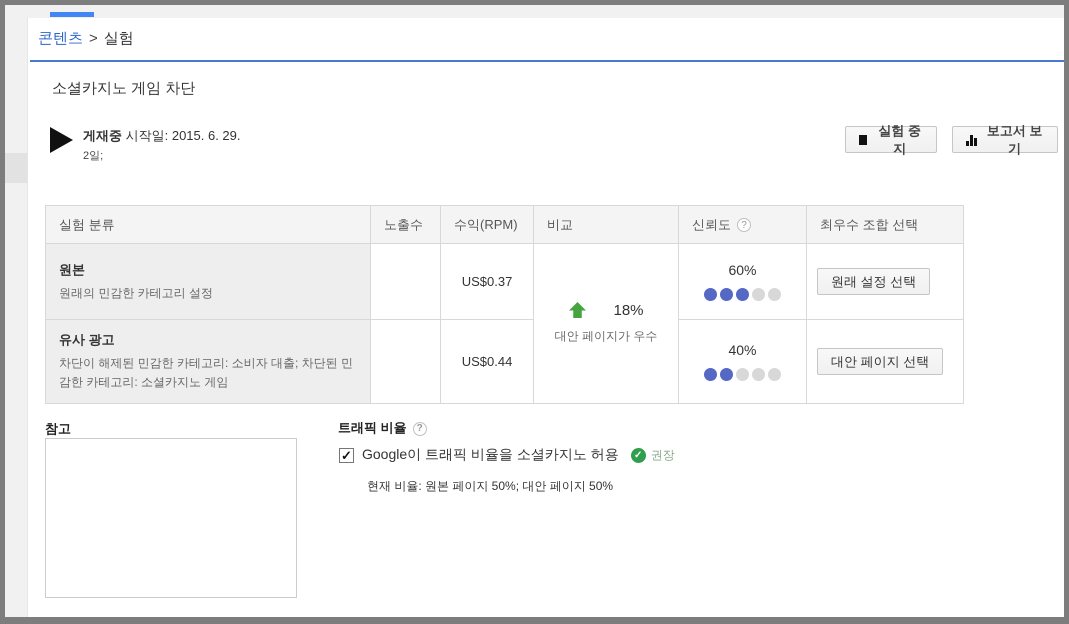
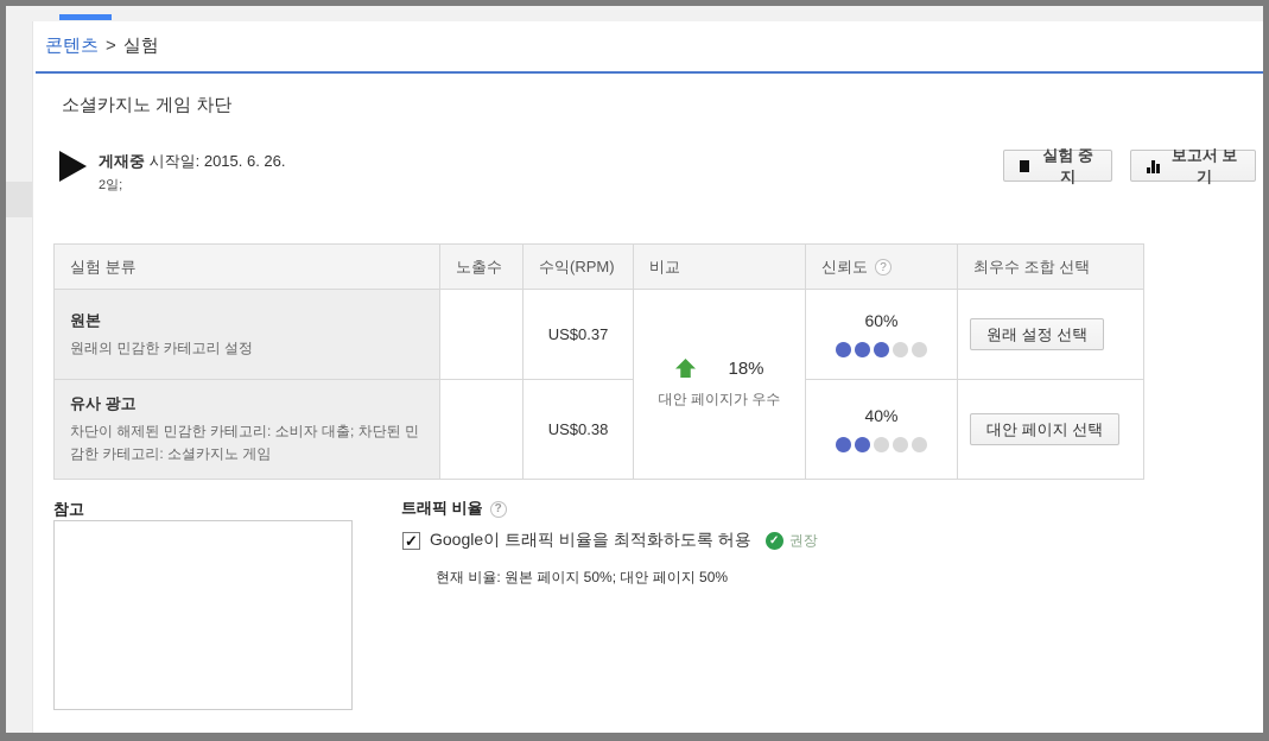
  콘텐츠 > 실험
  소셜카지노 게임 차단
- 게재중 시작일: 2015. 6. 29.
+ 게재중 시작일: 2015. 6. 26.
  2일;
  실험 중지
  보고서 보기
  실험 분류	노출수	수익(RPM)	비교	신뢰도 ?	최우수 조합 선택
  원본 원래의 민감한 카테고리 설정		US$0.37	18% 대안 페이지가 우수	60%	원래 설정 선택
- 유사 광고 차단이 해제된 민감한 카테고리: 소비자 대출; 차단된 민감한 카테고리: 소셜카지노 게임		US$0.44	40%	대안 페이지 선택
+ 유사 광고 차단이 해제된 민감한 카테고리: 소비자 대출; 차단된 민감한 카테고리: 소셜카지노 게임		US$0.38	40%	대안 페이지 선택
  참고
  트래픽 비율 ?
  ✓
- Google이 트래픽 비율을 소셜카지노 허용
+ Google이 트래픽 비율을 최적화하도록 허용
  ✓
  권장
  현재 비율: 원본 페이지 50%; 대안 페이지 50%
